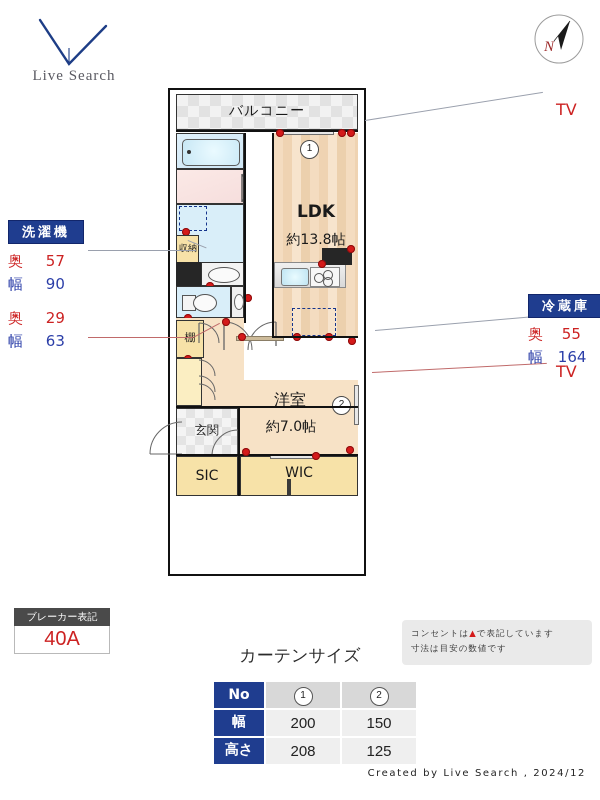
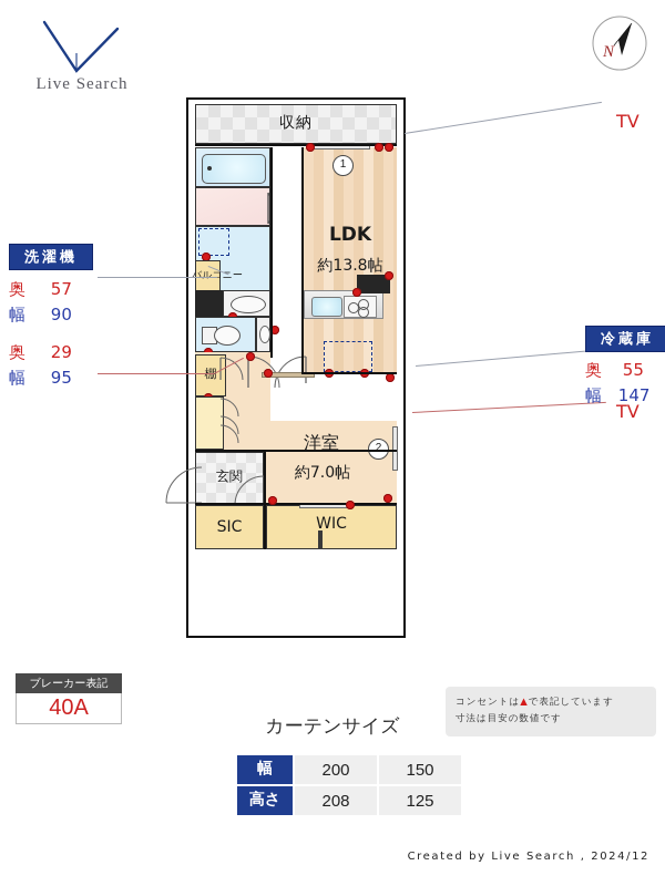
  Live Search
  N
- バルコニー
+ 収納
  LDK
  約13.8帖
- 収納
+ バルコニー
  棚
  玄関
  SIC
  洋室
  約7.0帖
  WIC
  1
  2
  洗濯機
  奥 57
  幅 90
  奥 29
- 幅 63
+ 幅 95
  冷蔵庫
  奥 55
- 幅 164
+ 幅 147
  TV
  TV
  ブレーカー表記
  40A
  コンセントは▲で表記しています
  寸法は目安の数値です
  カーテンサイズ
- No	1	2
  幅	200	150
  高さ	208	125
  Created by Live Search , 2024/12
